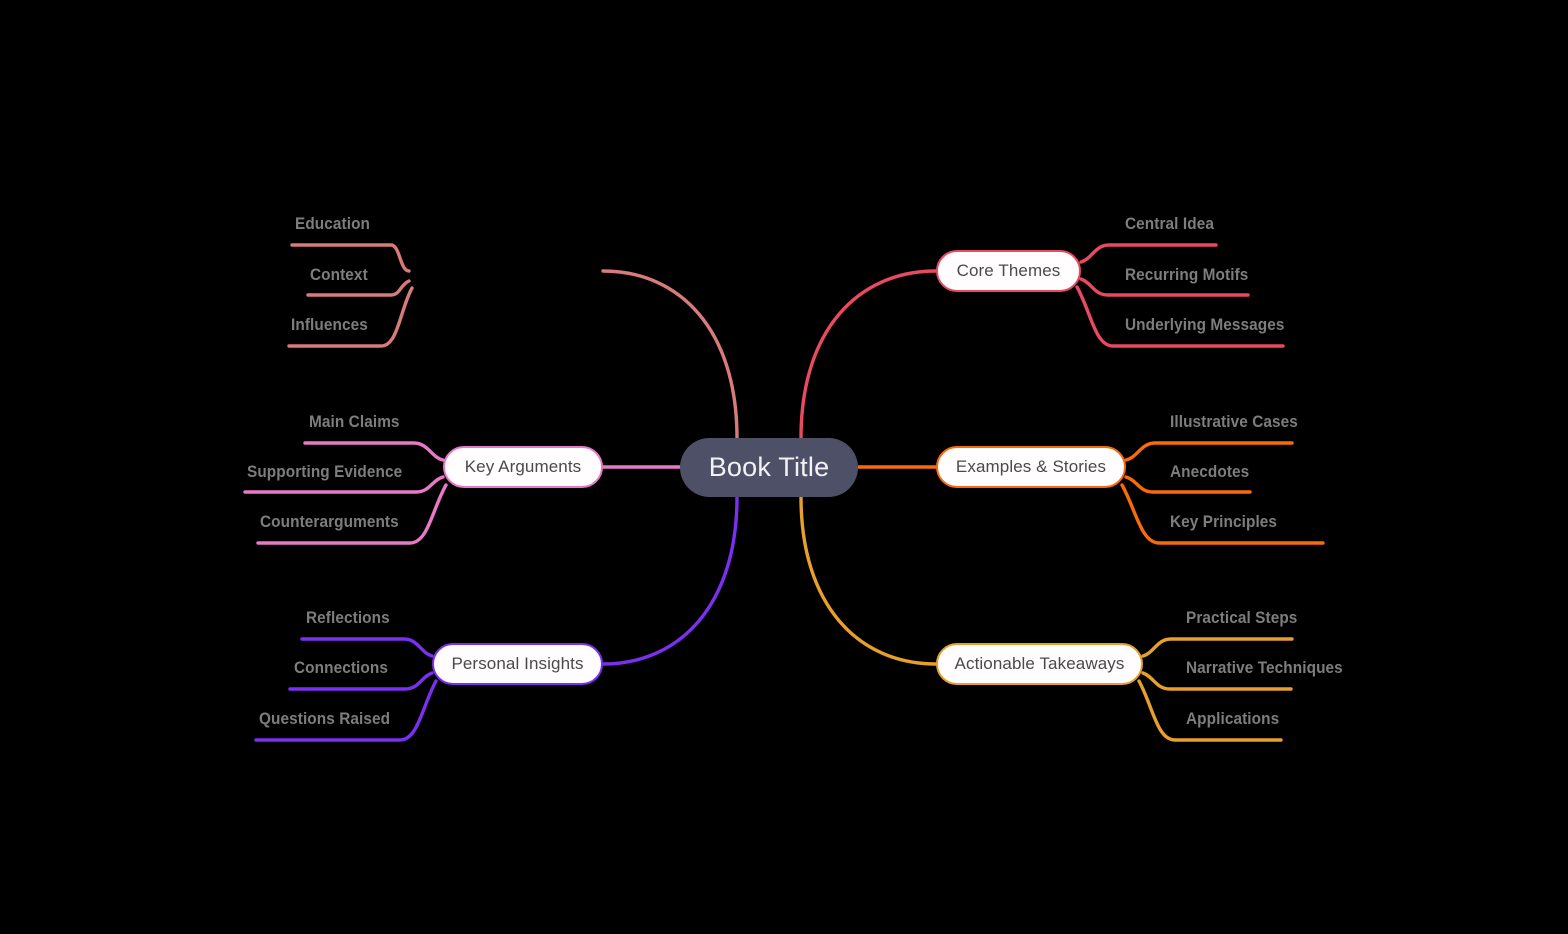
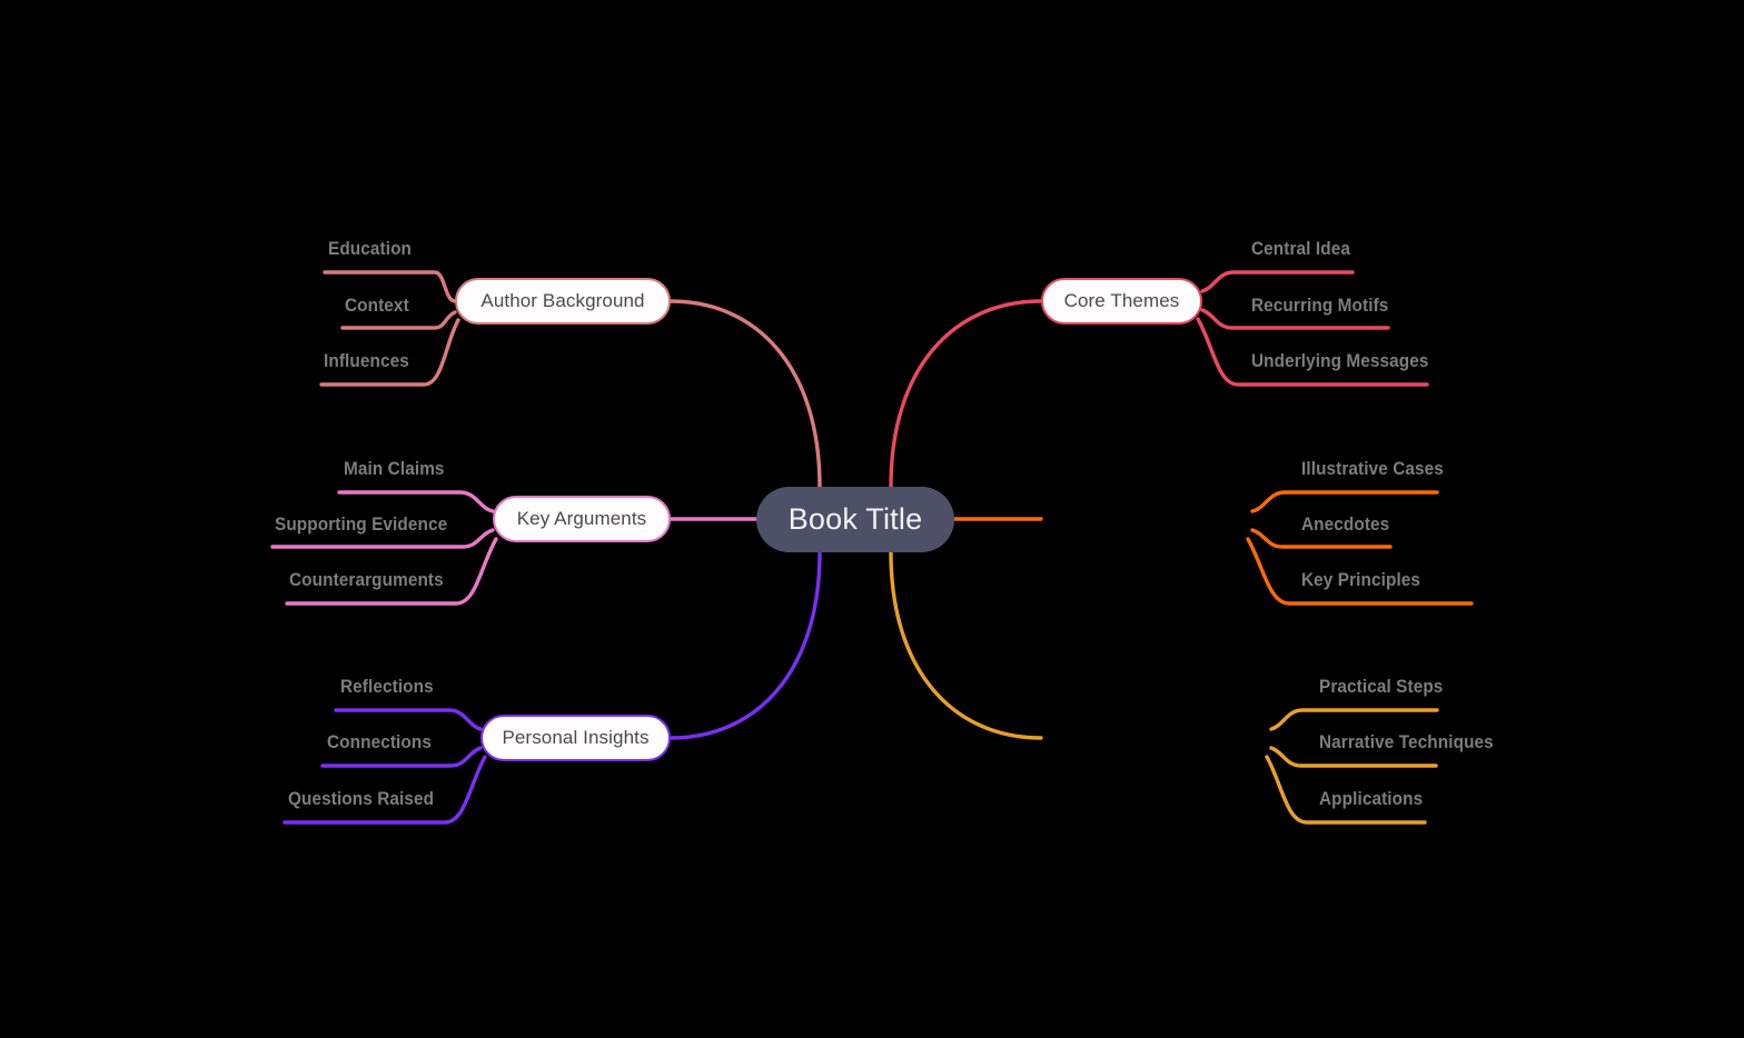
  Book Title
+ Author Background
  Key Arguments
  Personal Insights
  Core Themes
- Examples & Stories
- Actionable Takeaways
  Education
  Context
  Influences
  Main Claims
  Supporting Evidence
  Counterarguments
  Reflections
  Connections
  Questions Raised
  Central Idea
  Recurring Motifs
  Underlying Messages
  Illustrative Cases
  Anecdotes
  Key Principles
  Practical Steps
  Narrative Techniques
  Applications
